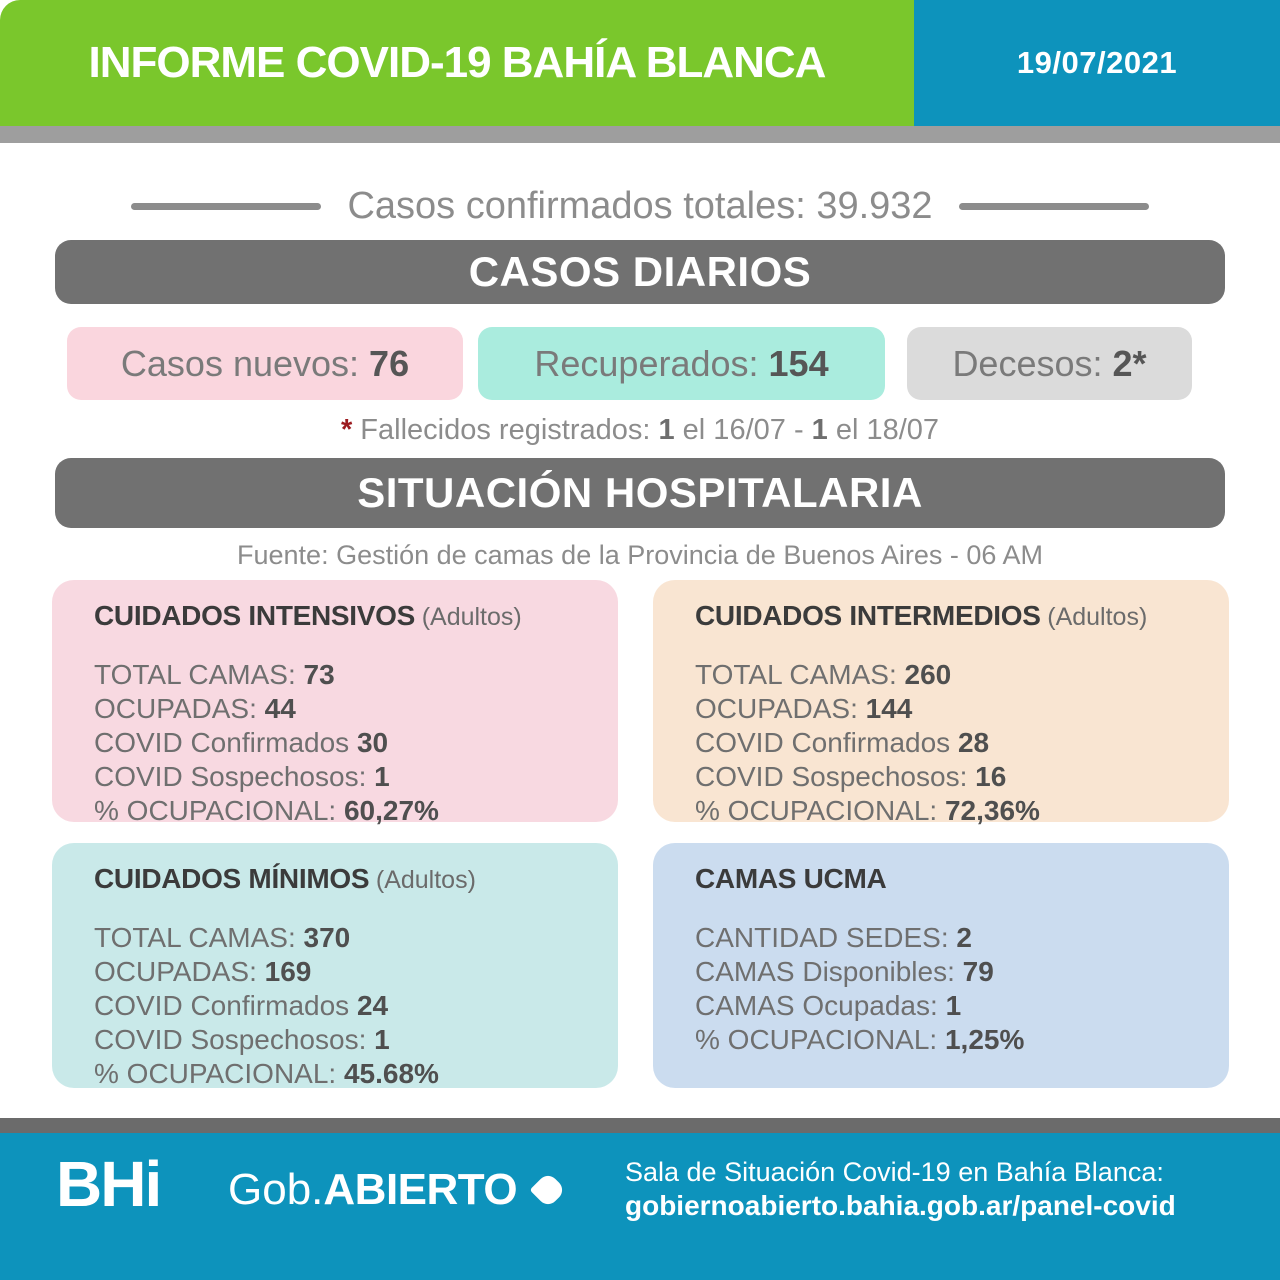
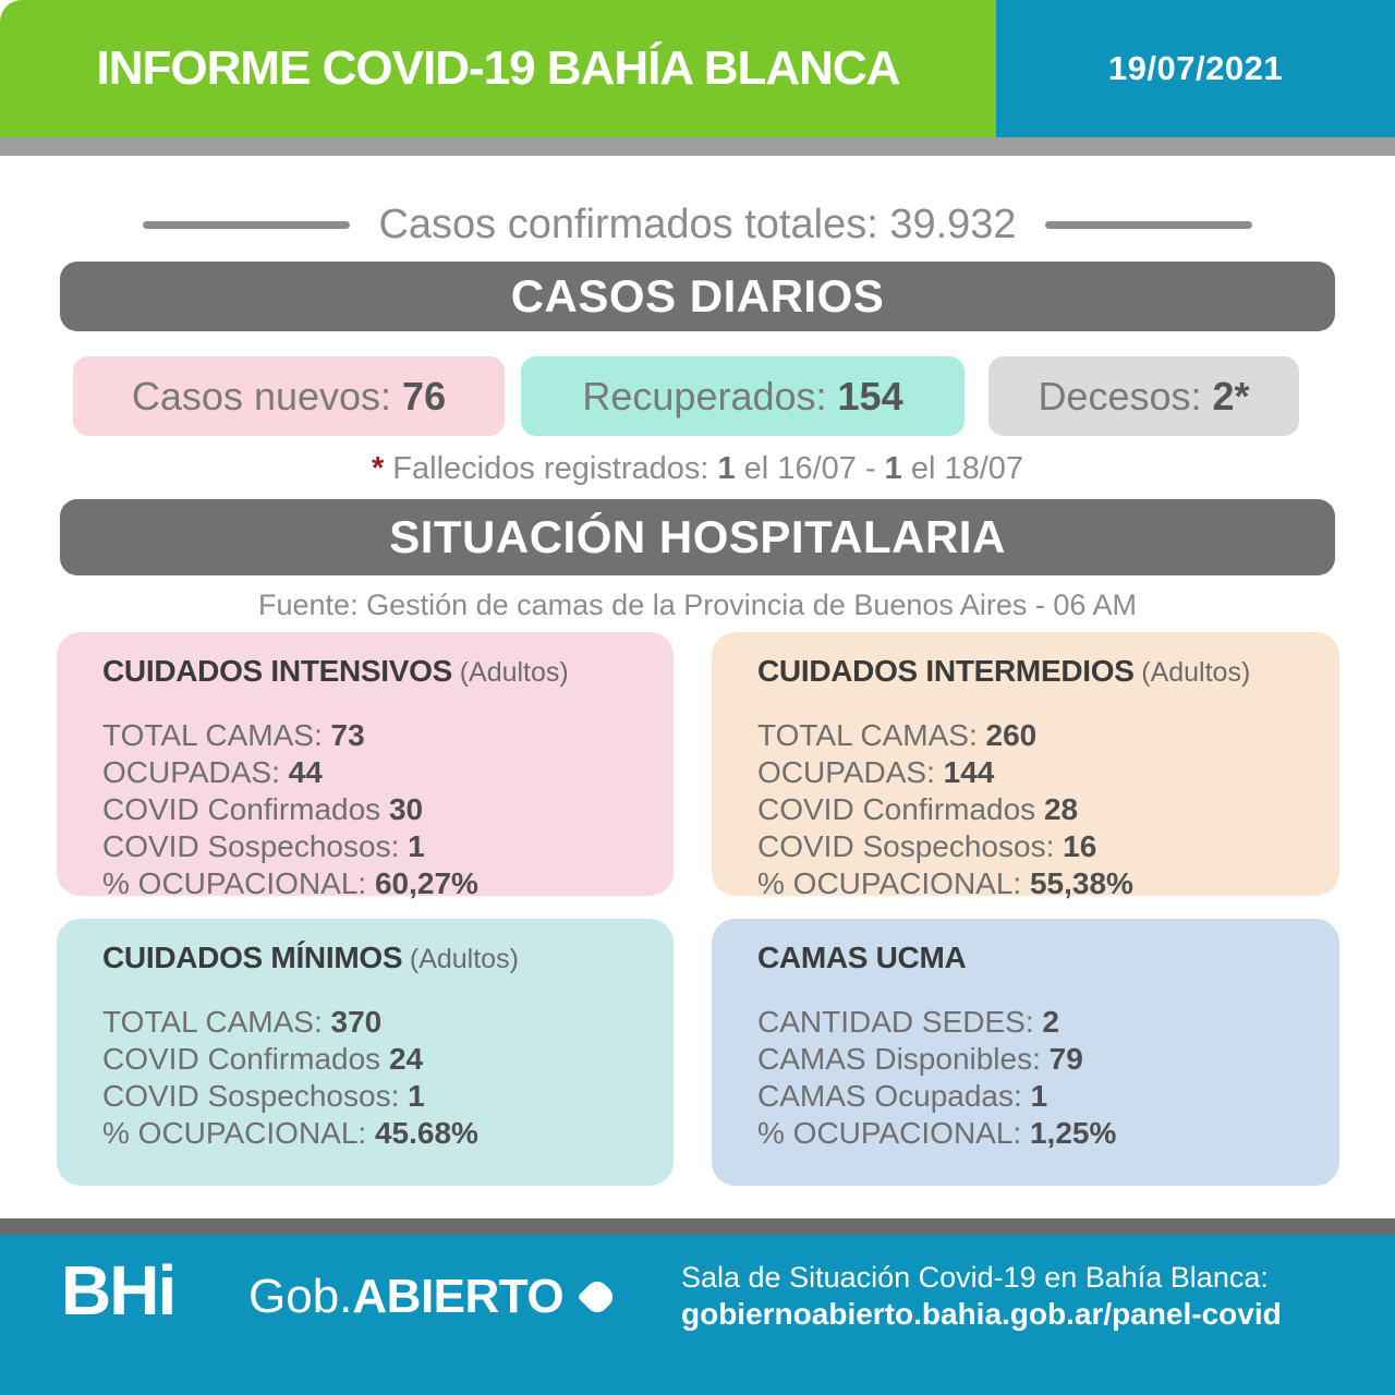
  INFORME COVID-19 BAHÍA BLANCA
  19/07/2021
  Casos confirmados totales: 39.932
  CASOS DIARIOS
  Casos nuevos: 76
  Recuperados: 154
  Decesos: 2*
  * Fallecidos registrados: 1 el 16/07 - 1 el 18/07
  SITUACIÓN HOSPITALARIA
  Fuente: Gestión de camas de la Provincia de Buenos Aires - 06 AM
  CUIDADOS INTENSIVOS (Adultos)
  TOTAL CAMAS: 73
  OCUPADAS: 44
  COVID Confirmados 30
  COVID Sospechosos: 1
  % OCUPACIONAL: 60,27%
  CUIDADOS INTERMEDIOS (Adultos)
  TOTAL CAMAS: 260
  OCUPADAS: 144
  COVID Confirmados 28
  COVID Sospechosos: 16
- % OCUPACIONAL: 72,36%
+ % OCUPACIONAL: 55,38%
  CUIDADOS MÍNIMOS (Adultos)
  TOTAL CAMAS: 370
- OCUPADAS: 169
  COVID Confirmados 24
  COVID Sospechosos: 1
  % OCUPACIONAL: 45.68%
  CAMAS UCMA
  CANTIDAD SEDES: 2
  CAMAS Disponibles: 79
  CAMAS Ocupadas: 1
  % OCUPACIONAL: 1,25%
  BHi
  Gob.ABIERTO
  Sala de Situación Covid-19 en Bahía Blanca:
  gobiernoabierto.bahia.gob.ar/panel-covid
